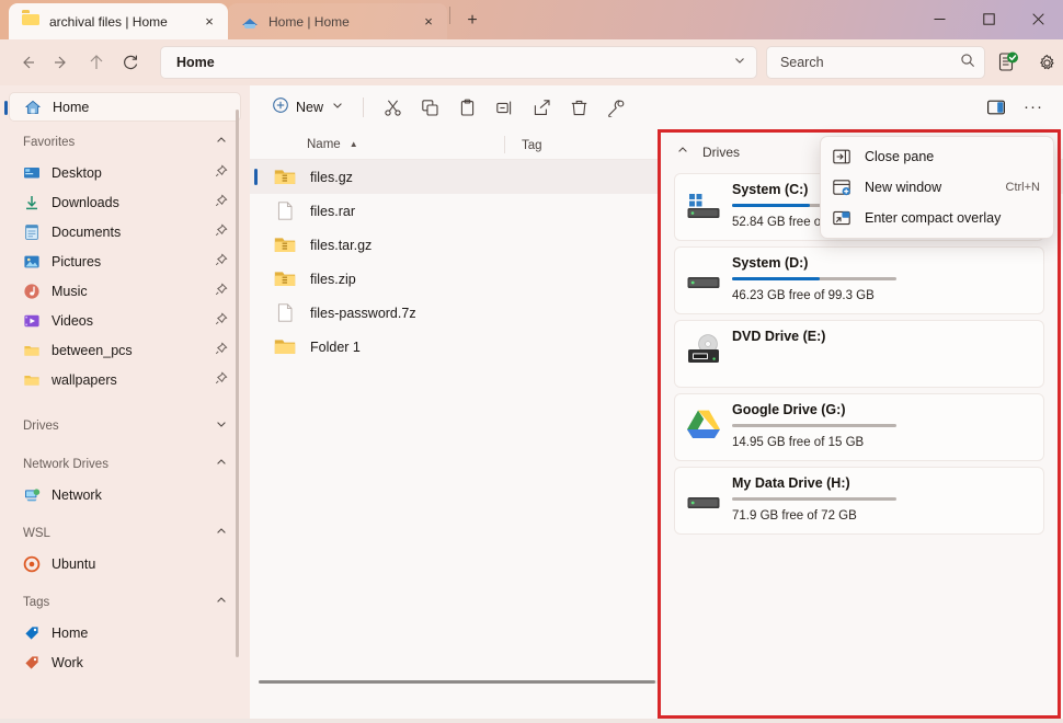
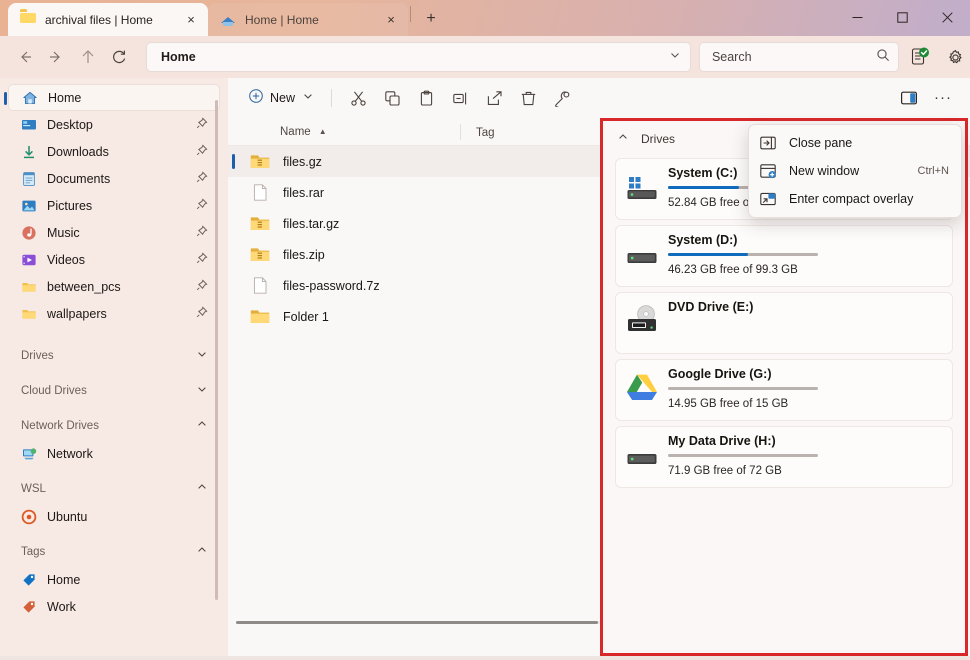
  archival files | Home
  ×
  Home | Home
  ×
  +
  Home
  Search
  Home
- Favorites
  Desktop
  Downloads
  Documents
  Pictures
  Music
  Videos
  between_pcs
  wallpapers
  Drives
+ Cloud Drives
  Network Drives
  Network
  WSL
  Ubuntu
  Tags
  Home
  Work
  New
  ···
  Name
  ▲
  Tag
  files.gz
  files.rar
  files.tar.gz
  files.zip
  files-password.7z
  Folder 1
  Drives
  System (C:)
  System (D:)
  46.23 GB free of 99.3 GB
  DVD Drive (E:)
  Google Drive (G:)
  14.95 GB free of 15 GB
  My Data Drive (H:)
  71.9 GB free of 72 GB
  Close pane
  New window
  Ctrl+N
  Enter compact overlay
